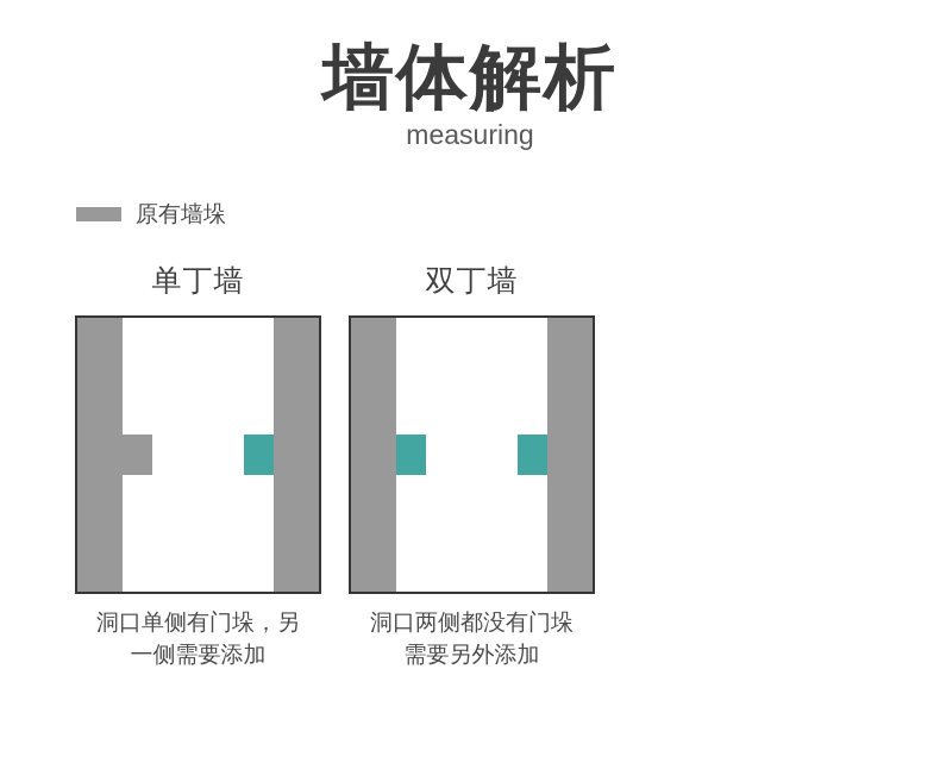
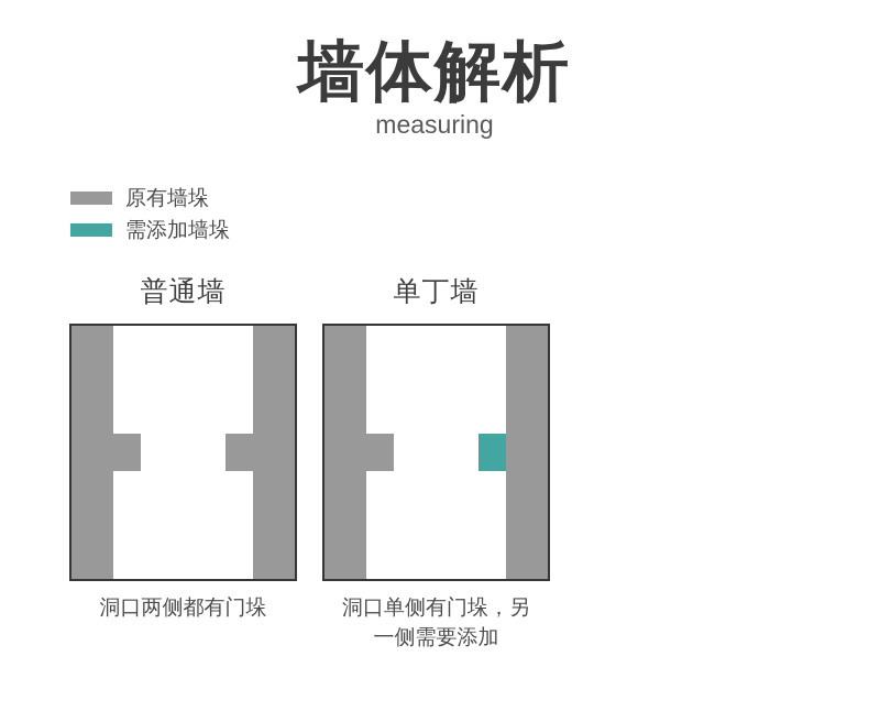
  墙体解析
  measuring
  原有墙垛
+ 需添加墙垛
+ 普通墙
+ 洞口两侧都有门垛
  单丁墙
  洞口单侧有门垛，另
  一侧需要添加
- 双丁墙
- 洞口两侧都没有门垛
- 需要另外添加
